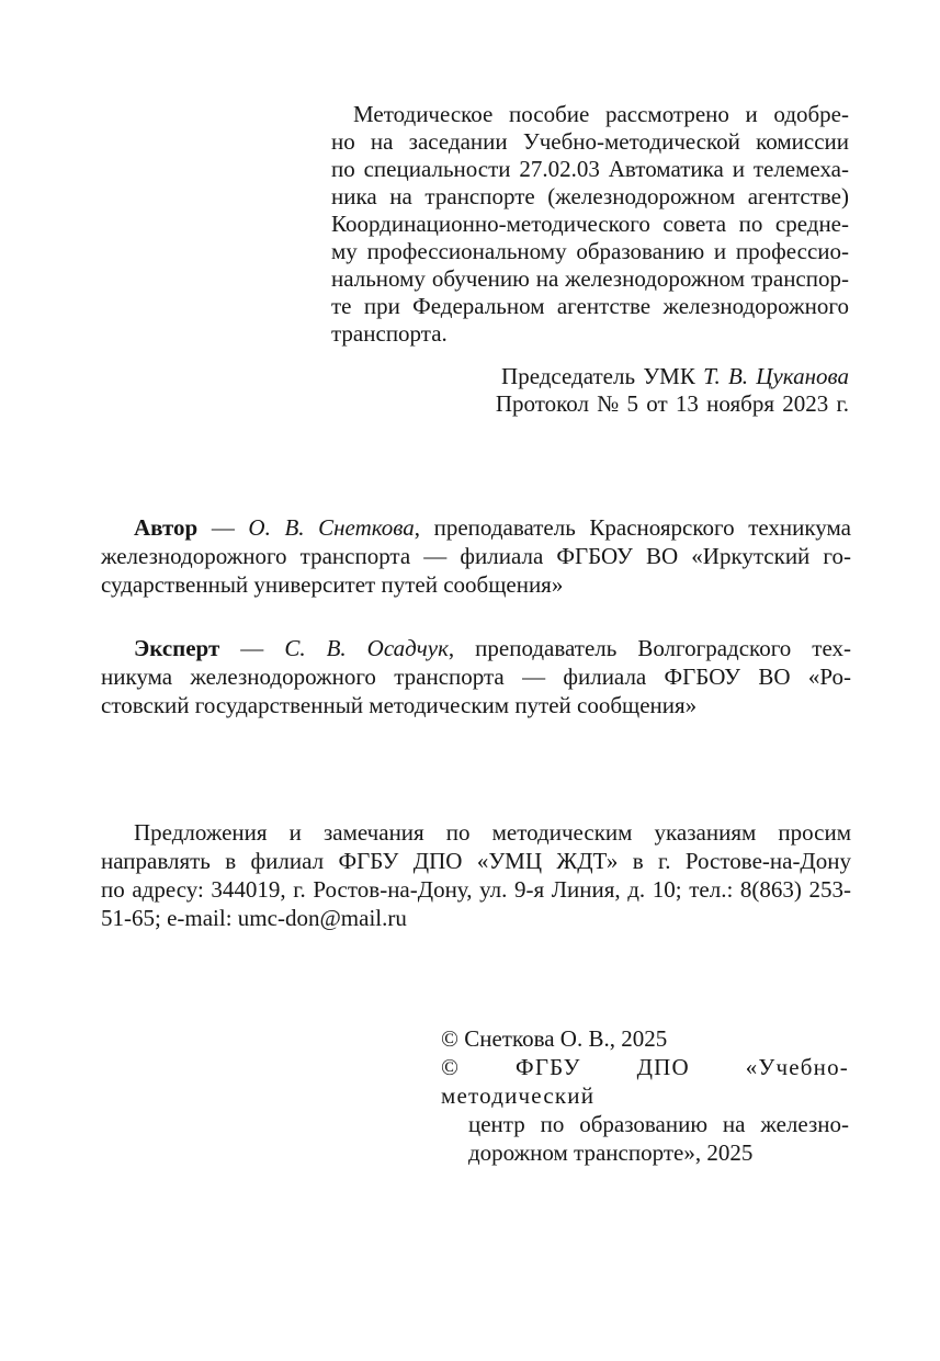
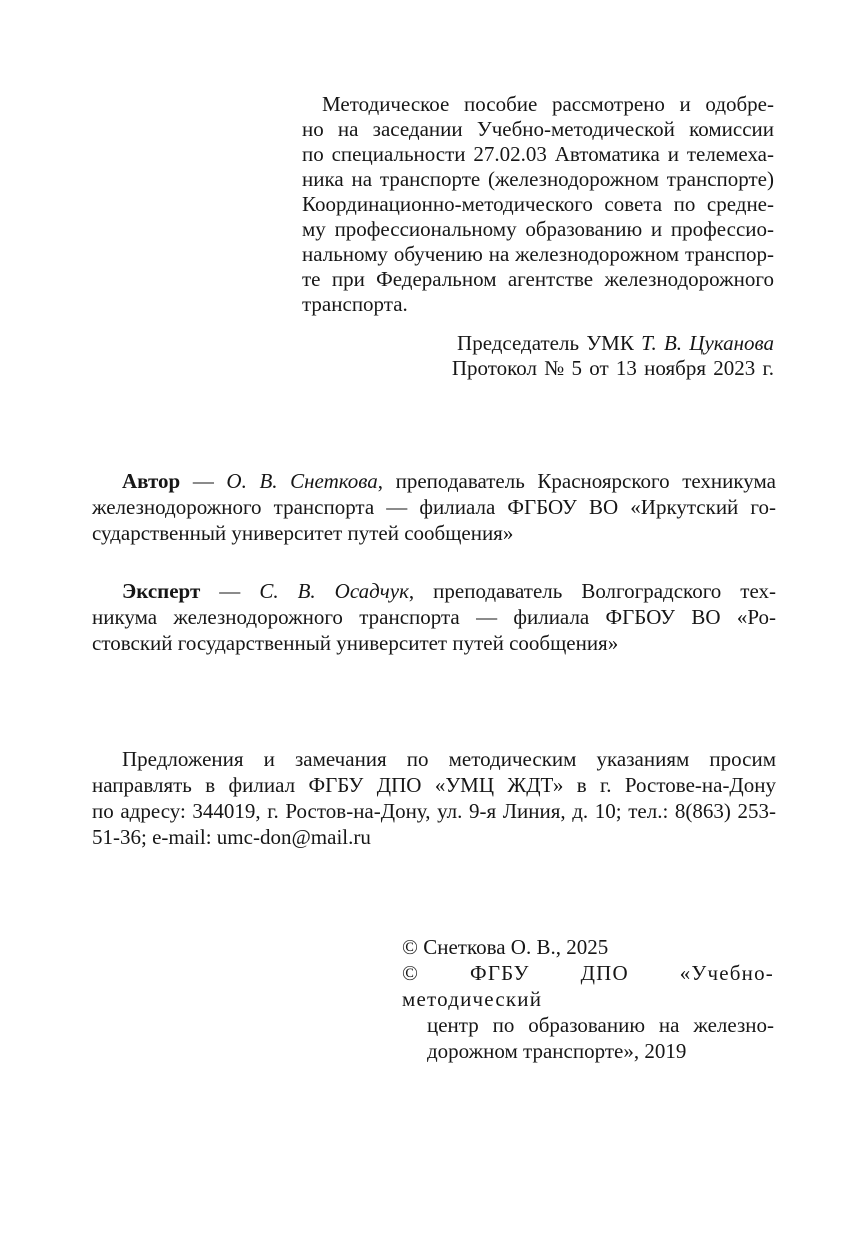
  Методическое пособие рассмотрено и одобре-
  но на заседании Учебно-методической комиссии
  по специальности 27.02.03 Автоматика и телемеха-
- ника на транспорте (железнодорожном агентстве)
+ ника на транспорте (железнодорожном транспорте)
  Координационно-методического совета по средне-
  му профессиональному образованию и профессио-
  нальному обучению на железнодорожном транспор-
  те при Федеральном агентстве железнодорожного
  транспорта.
  Председатель УМК Т. В. Цуканова
  Протокол № 5 от 13 ноября 2023 г.
  Автор — О. В. Снеткова, преподаватель Красноярского техникума
  железнодорожного транспорта — филиала ФГБОУ ВО «Иркутский го-
  сударственный университет путей сообщения»
  Эксперт — С. В. Осадчук, преподаватель Волгоградского тех-
  никума железнодорожного транспорта — филиала ФГБОУ ВО «Ро-
- стовский государственный методическим путей сообщения»
+ стовский государственный университет путей сообщения»
  Предложения и замечания по методическим указаниям просим
  направлять в филиал ФГБУ ДПО «УМЦ ЖДТ» в г. Ростове-на-Дону
  по адресу: 344019, г. Ростов-на-Дону, ул. 9-я Линия, д. 10; тел.: 8(863) 253-
- 51-65; e-mail: umc-don@mail.ru
+ 51-36; e-mail: umc-don@mail.ru
  © Снеткова О. В., 2025
  © ФГБУ ДПО «Учебно-методический
  центр по образованию на железно-
- дорожном транспорте», 2025
+ дорожном транспорте», 2019
